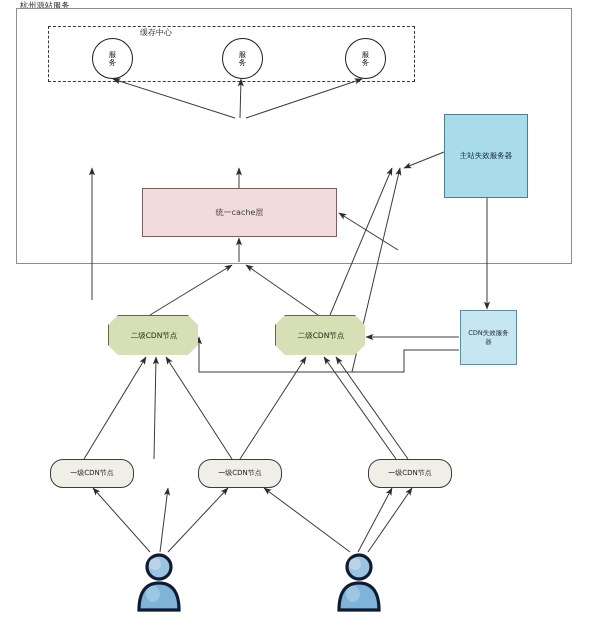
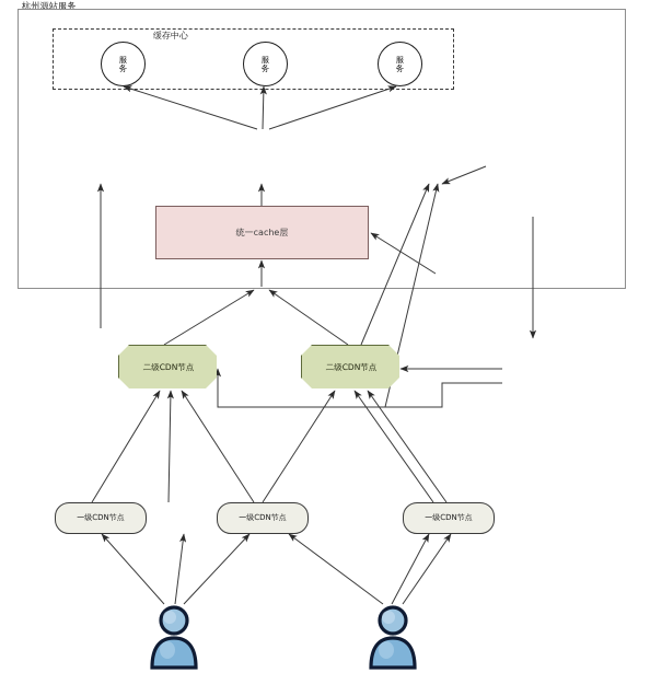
  杭州源站服务
  缓存中心
  服
  务
  服
  务
  服
  务
  统一cache层
- 主站失效服务器
- CDN失效服务
- 器
  二级CDN节点
  二级CDN节点
  一级CDN节点
  一级CDN节点
  一级CDN节点
